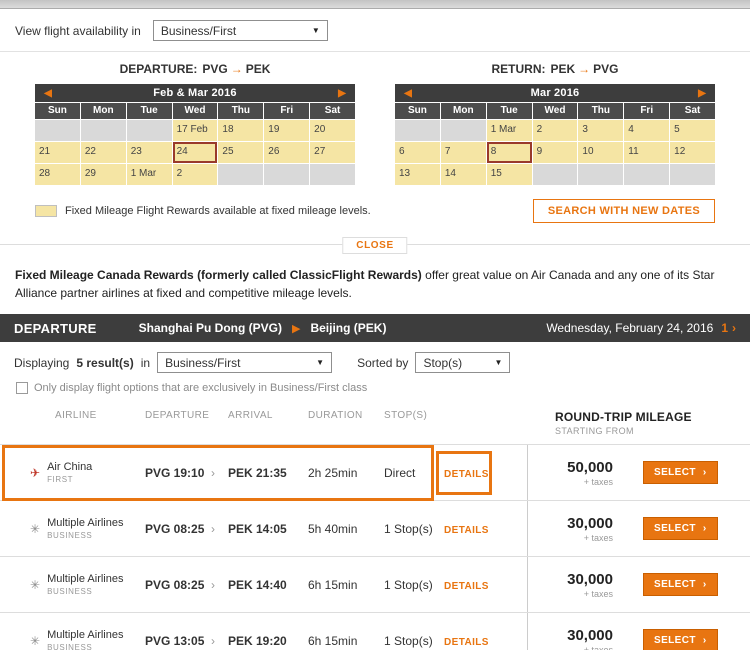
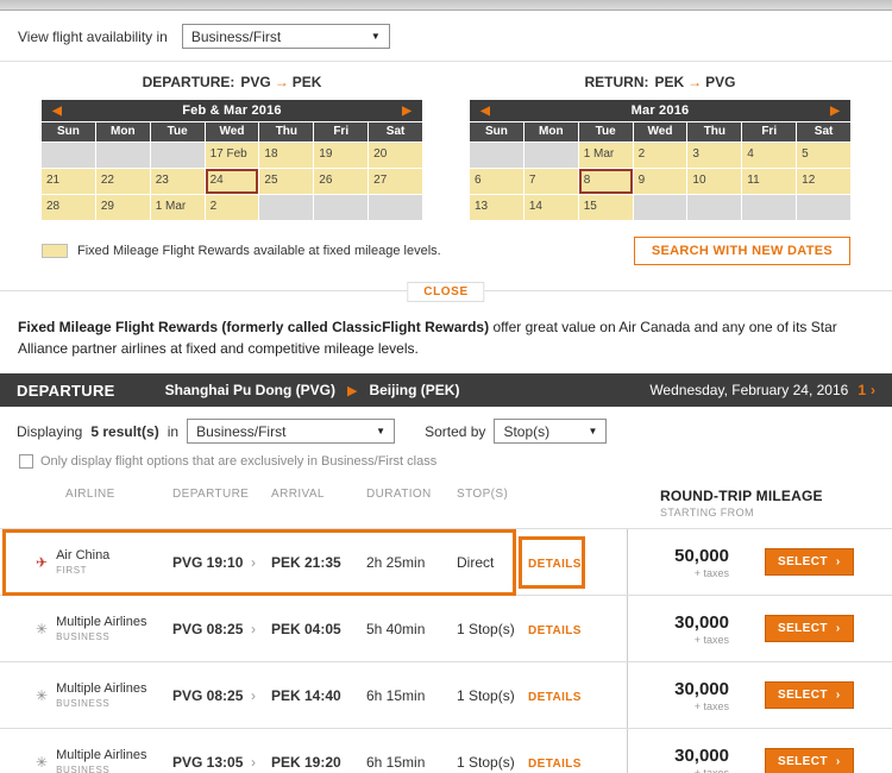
  View flight availability in
  Business/First
  ▼
  DEPARTURE: PVG → PEK
  ◀
  Feb & Mar 2016
  ▶
  Sun
  Mon
  Tue
  Wed
  Thu
  Fri
  Sat
  17 Feb
  18
  19
  20
  21
  22
  23
  24
  25
  26
  27
  28
  29
  1 Mar
  2
  RETURN: PEK → PVG
  ◀
  Mar 2016
  ▶
  Sun
  Mon
  Tue
  Wed
  Thu
  Fri
  Sat
  1 Mar
  2
  3
  4
  5
  6
  7
  8
  9
  10
  11
  12
  13
  14
  15
  Fixed Mileage Flight Rewards available at fixed mileage levels.
  SEARCH WITH NEW DATES
  CLOSE
- Fixed Mileage Canada Rewards (formerly called ClassicFlight Rewards) offer great value on Air Canada and any one of its Star Alliance partner airlines at fixed and competitive mileage levels.
+ Fixed Mileage Flight Rewards (formerly called ClassicFlight Rewards) offer great value on Air Canada and any one of its Star Alliance partner airlines at fixed and competitive mileage levels.
  DEPARTURE
  Shanghai Pu Dong (PVG)
  ▶
  Beijing (PEK)
  Wednesday, February 24, 2016
  1
  ›
  Displaying
  5 result(s)
  in
  Business/First
  ▼
  Sorted by
  Stop(s)
  ▼
  Only display flight options that are exclusively in Business/First class
  AIRLINE
  DEPARTURE
  ARRIVAL
  DURATION
  STOP(S)
  ROUND-TRIP MILEAGE
  STARTING FROM
  ✈
  Air China
  FIRST
  PVG 19:10
  ›
  PEK 21:35
  2h 25min
  Direct
  DETAILS
  50,000
  + taxes
  SELECT
  ›
  ✳
  Multiple Airlines
  BUSINESS
  PVG 08:25
  ›
- PEK 14:05
+ PEK 04:05
  5h 40min
  1 Stop(s)
  DETAILS
  30,000
  + taxes
  SELECT
  ›
  ✳
  Multiple Airlines
  BUSINESS
  PVG 08:25
  ›
  PEK 14:40
  6h 15min
  1 Stop(s)
  DETAILS
  30,000
  + taxes
  SELECT
  ›
  ✳
  Multiple Airlines
  BUSINESS
  PVG 13:05
  ›
  PEK 19:20
  6h 15min
  1 Stop(s)
  DETAILS
  30,000
  SELECT
  ›
